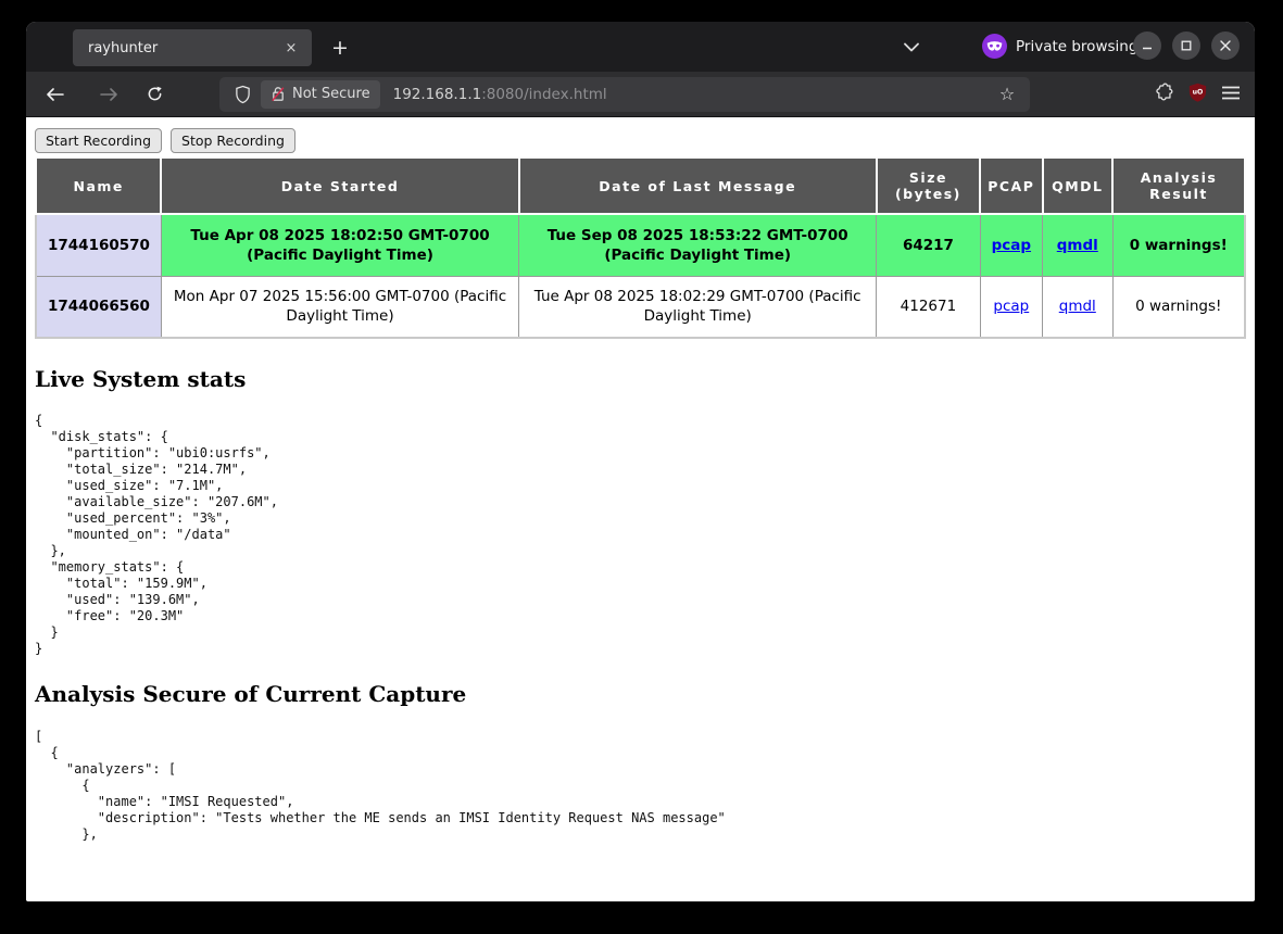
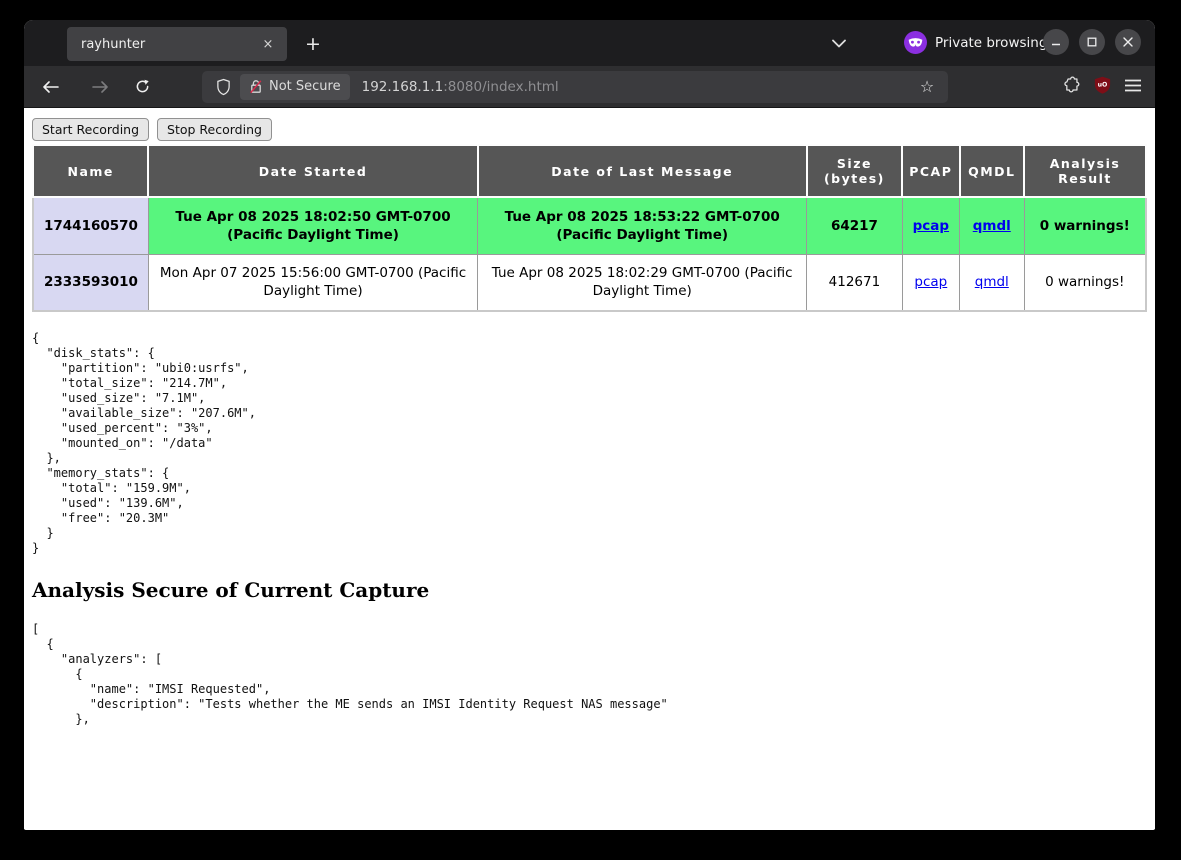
  rayhunter
  ×
  +
  Private browsin
  Not Secure
  192.168.1.1:8080/index.html
  ☆
  Start Recording
  Stop Recording
  Name	Date Started	Date of Last Message	Size (bytes)	PCAP	QMDL	Analysis Result
- 1744160570	Tue Apr 08 2025 18:02:50 GMT-0700 (Pacific Daylight Time)	Tue Sep 08 2025 18:53:22 GMT-0700 (Pacific Daylight Time)	64217	pcap	qmdl	0 warnings!
+ 1744160570	Tue Apr 08 2025 18:02:50 GMT-0700 (Pacific Daylight Time)	Tue Apr 08 2025 18:53:22 GMT-0700 (Pacific Daylight Time)	64217	pcap	qmdl	0 warnings!
- 1744066560	Mon Apr 07 2025 15:56:00 GMT-0700 (Pacific Daylight Time)	Tue Apr 08 2025 18:02:29 GMT-0700 (Pacific Daylight Time)	412671	pcap	qmdl	0 warnings!
+ 2333593010	Mon Apr 07 2025 15:56:00 GMT-0700 (Pacific Daylight Time)	Tue Apr 08 2025 18:02:29 GMT-0700 (Pacific Daylight Time)	412671	pcap	qmdl	0 warnings!
- Live System stats
  {
  "disk_stats": {
  "partition": "ubi0:usrfs",
  "total_size": "214.7M",
  "used_size": "7.1M",
  "available_size": "207.6M",
  "used_percent": "3%",
  "mounted_on": "/data"
  },
  "memory_stats": {
  "total": "159.9M",
  "used": "139.6M",
  "free": "20.3M"
  }
  }
  Analysis Secure of Current Capture
  [
  {
  "analyzers": [
  {
  "name": "IMSI Requested",
  "description": "Tests whether the ME sends an IMSI Identity Request NAS message"
  },
